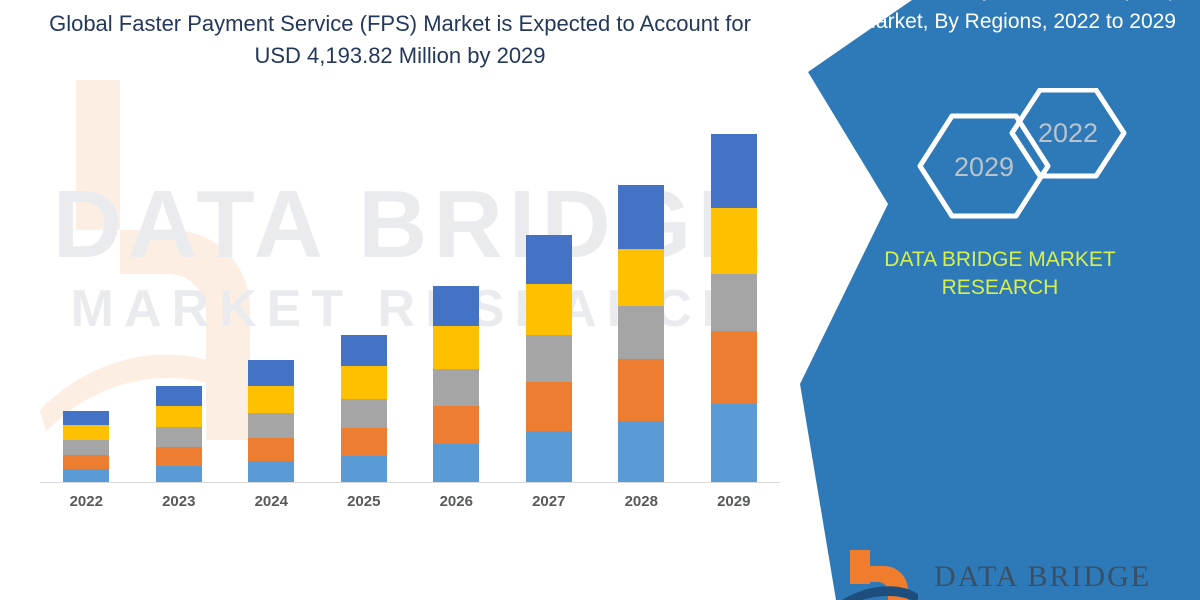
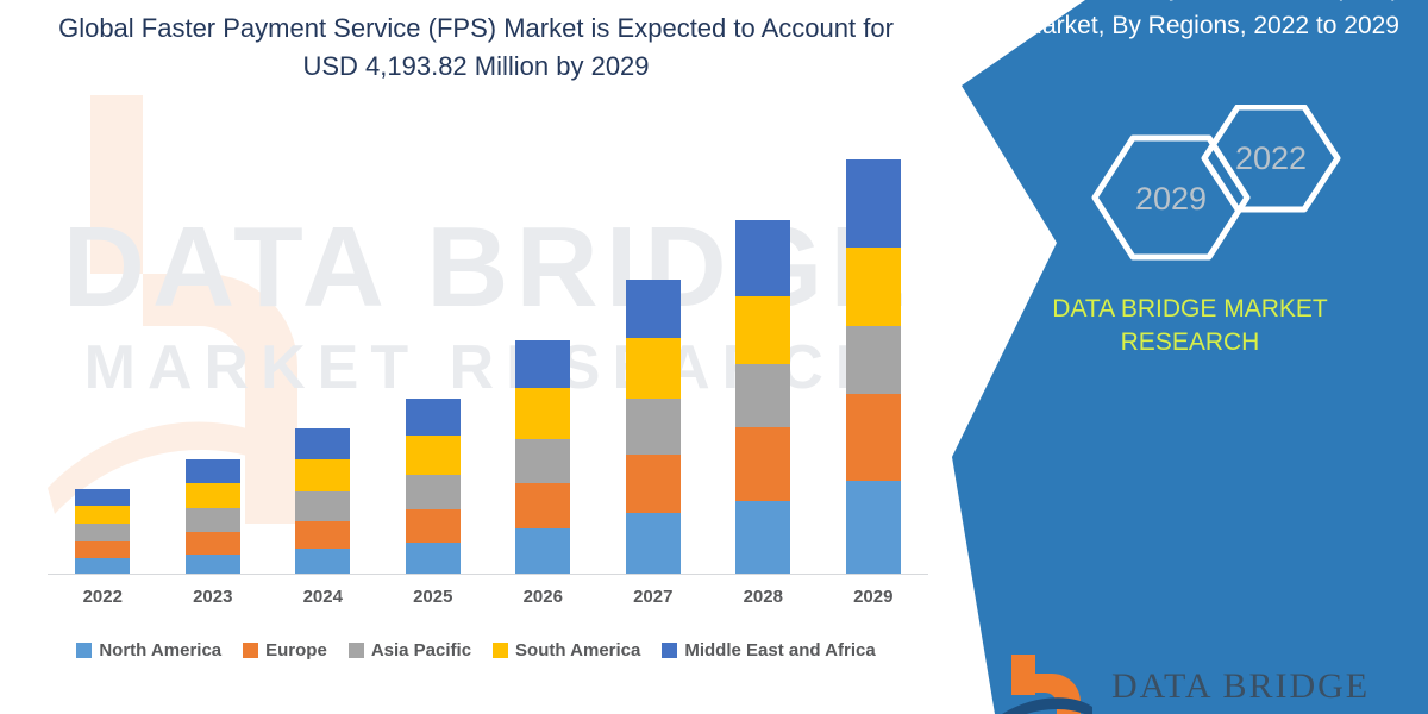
  DATA BRID
  MARKET RSAC
  Global Faster Payment Service (FPS) Market is Expected to Account for USD 4,193.82 Million by 2029
  2022
  2023
  2024
  2025
  2026
  2027
  2028
  2029
+ North America
+ Europe
+ Asia Pacific
+ South America
+ Middle East and Africa
  2022
  2029
  DATA BRIDGE MARKET
  RESEARCH
  DATA BRIDGE
